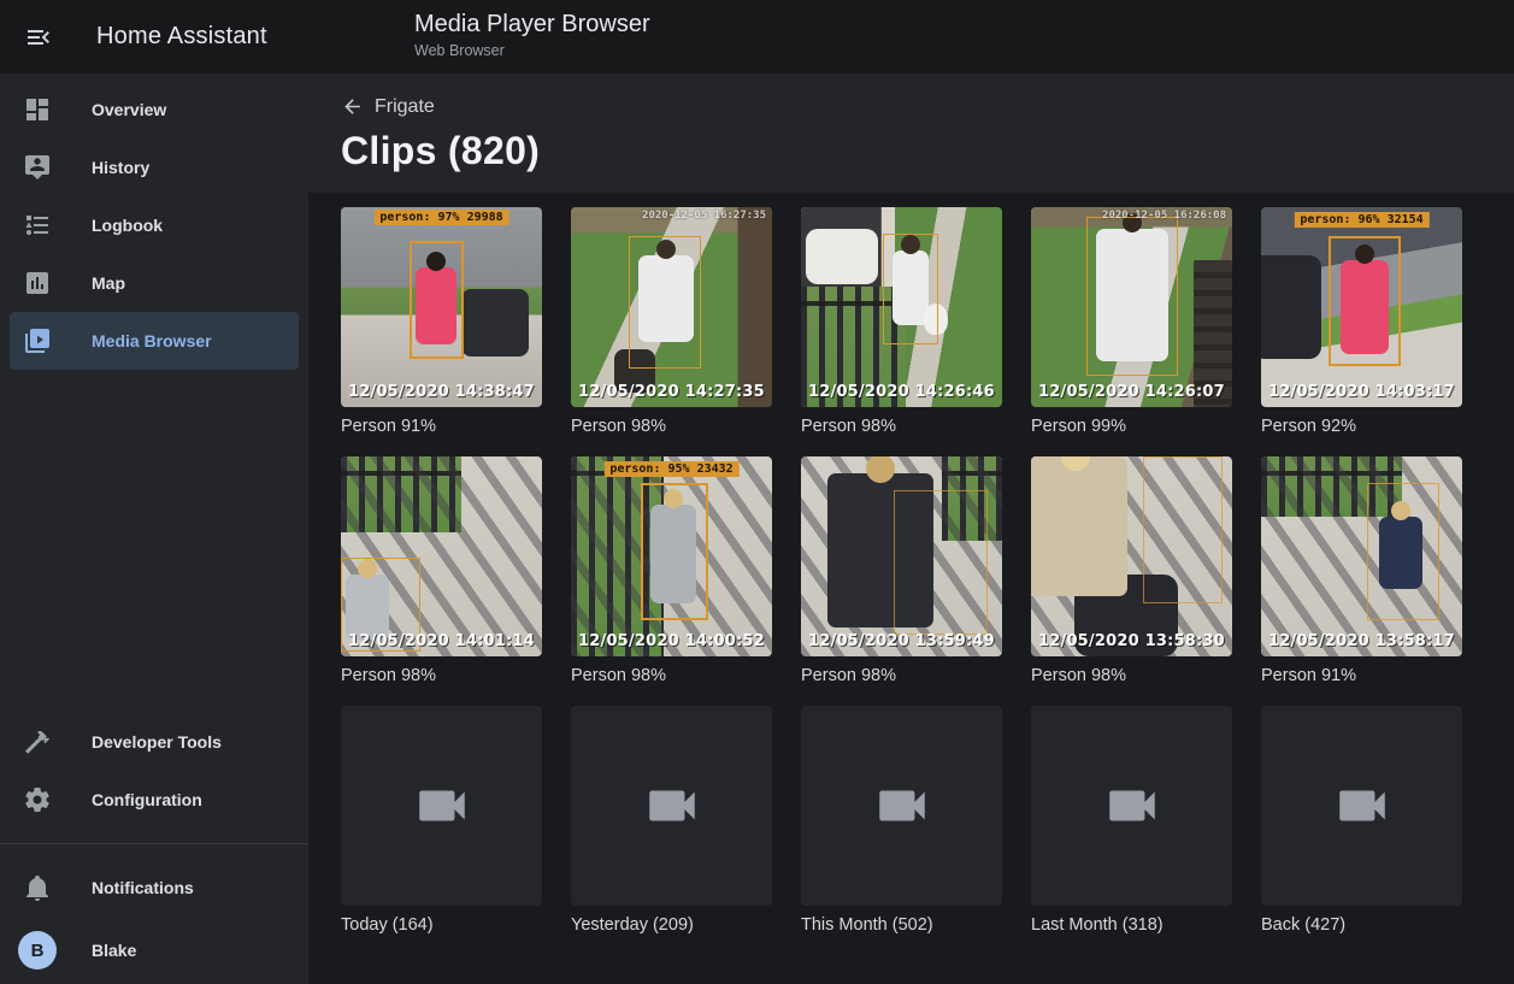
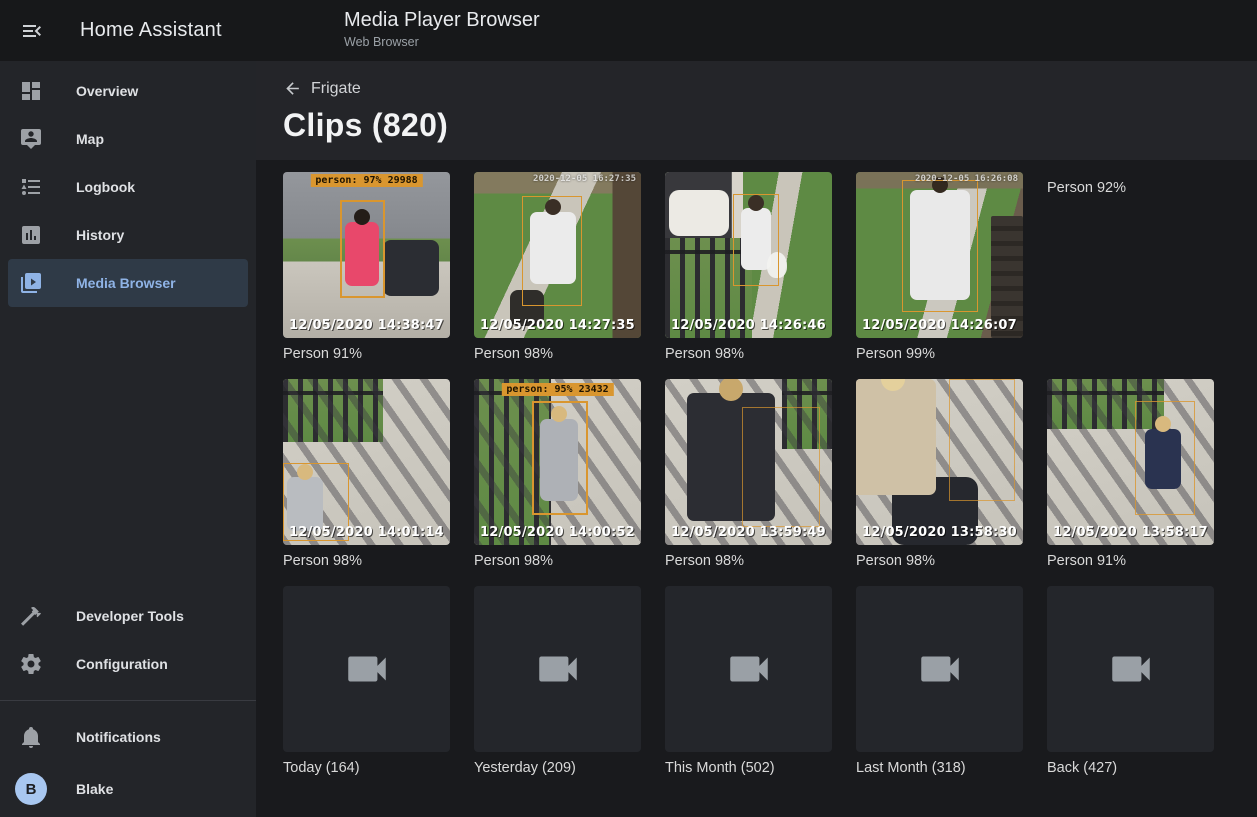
  Home Assistant
  Media Player Browser
  Web Browser
  Overview
- History
+ Map
  Logbook
- Map
+ History
  Media Browser
  Developer Tools
  Configuration
  Notifications
  B
  Blake
  Frigate
  Clips (820)
  person: 97% 29988
  12/05/2020 14:38:47
  Person 91%
  2020-12-05 16:27:35
  12/05/2020 14:27:35
  Person 98%
  12/05/2020 14:26:46
  Person 98%
  2020-12-05 16:26:08
  12/05/2020 14:26:07
  Person 99%
- person: 96% 32154
- 12/05/2020 14:03:17
  Person 92%
  12/05/2020 14:01:14
  Person 98%
  person: 95% 23432
  12/05/2020 14:00:52
  Person 98%
  12/05/2020 13:59:49
  Person 98%
  12/05/2020 13:58:30
  Person 98%
  12/05/2020 13:58:17
  Person 91%
  Today (164)
  Yesterday (209)
  This Month (502)
  Last Month (318)
  Back (427)
